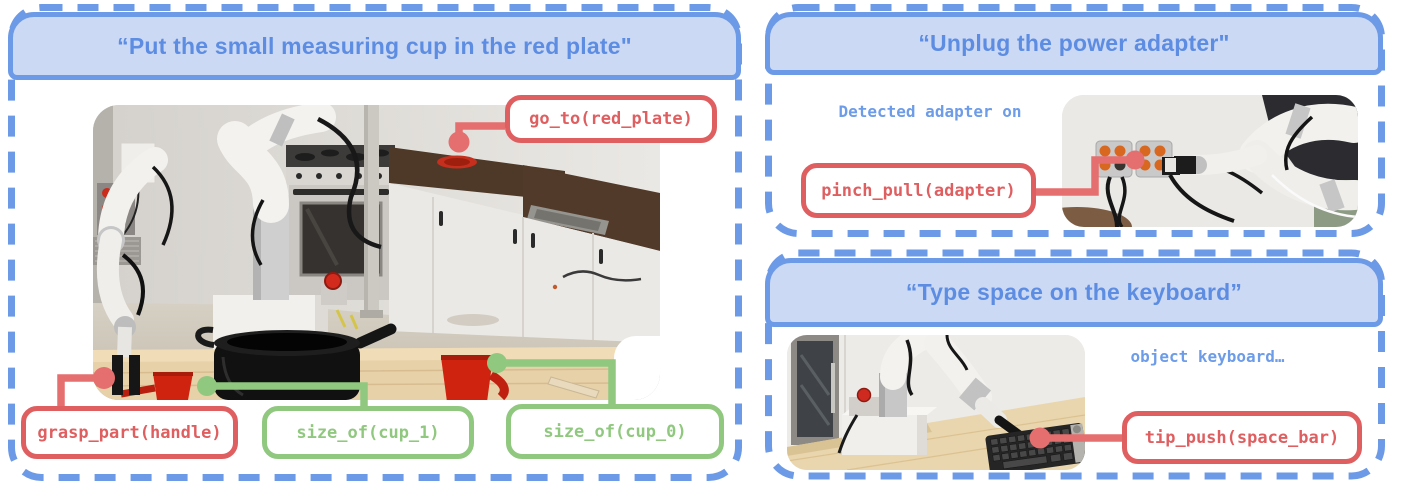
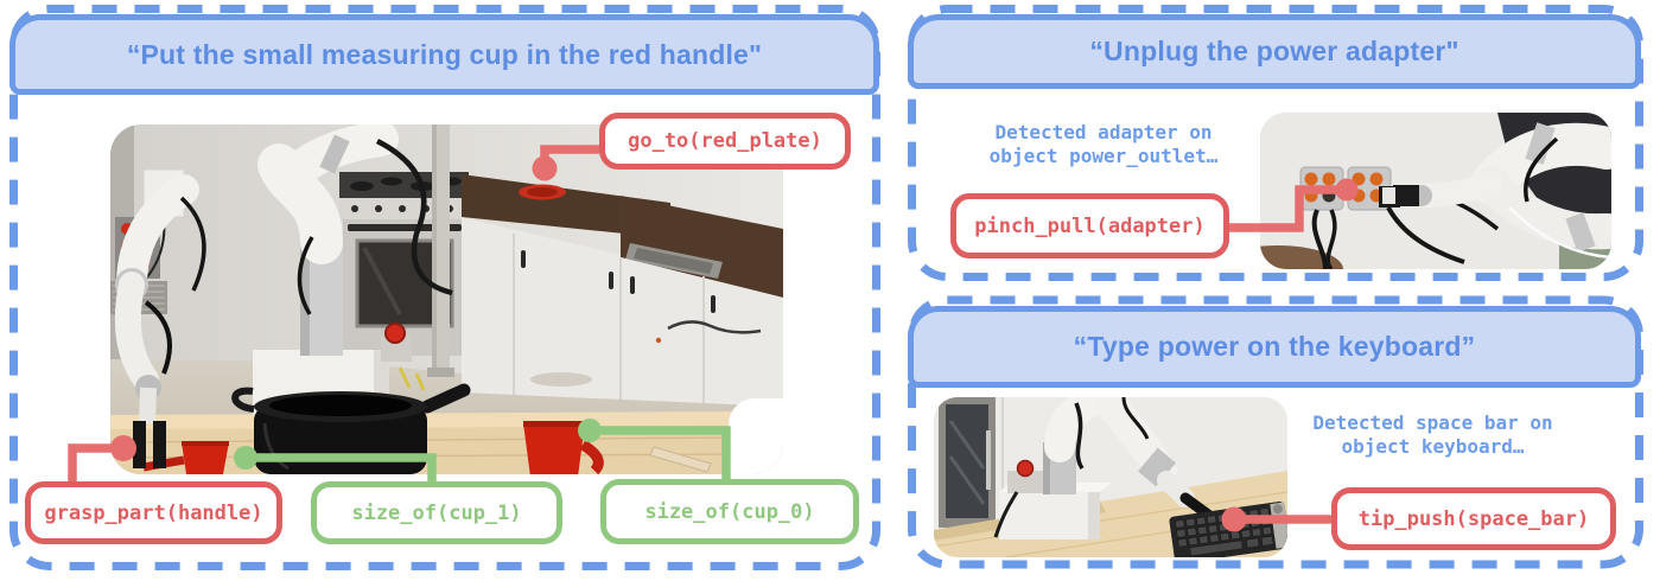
- “Put the small measuring cup in the red plate"
+ “Put the small measuring cup in the red handle"
  “Unplug the power adapter"
- “Type space on the keyboard”
+ “Type power on the keyboard”
  Detected adapter on
+ object power_outlet…
+ Detected space bar on
  object keyboard…
  go_to(red_plate)
  grasp_part(handle)
  size_of(cup_1)
  size_of(cup_0)
  pinch_pull(adapter)
  tip_push(space_bar)
